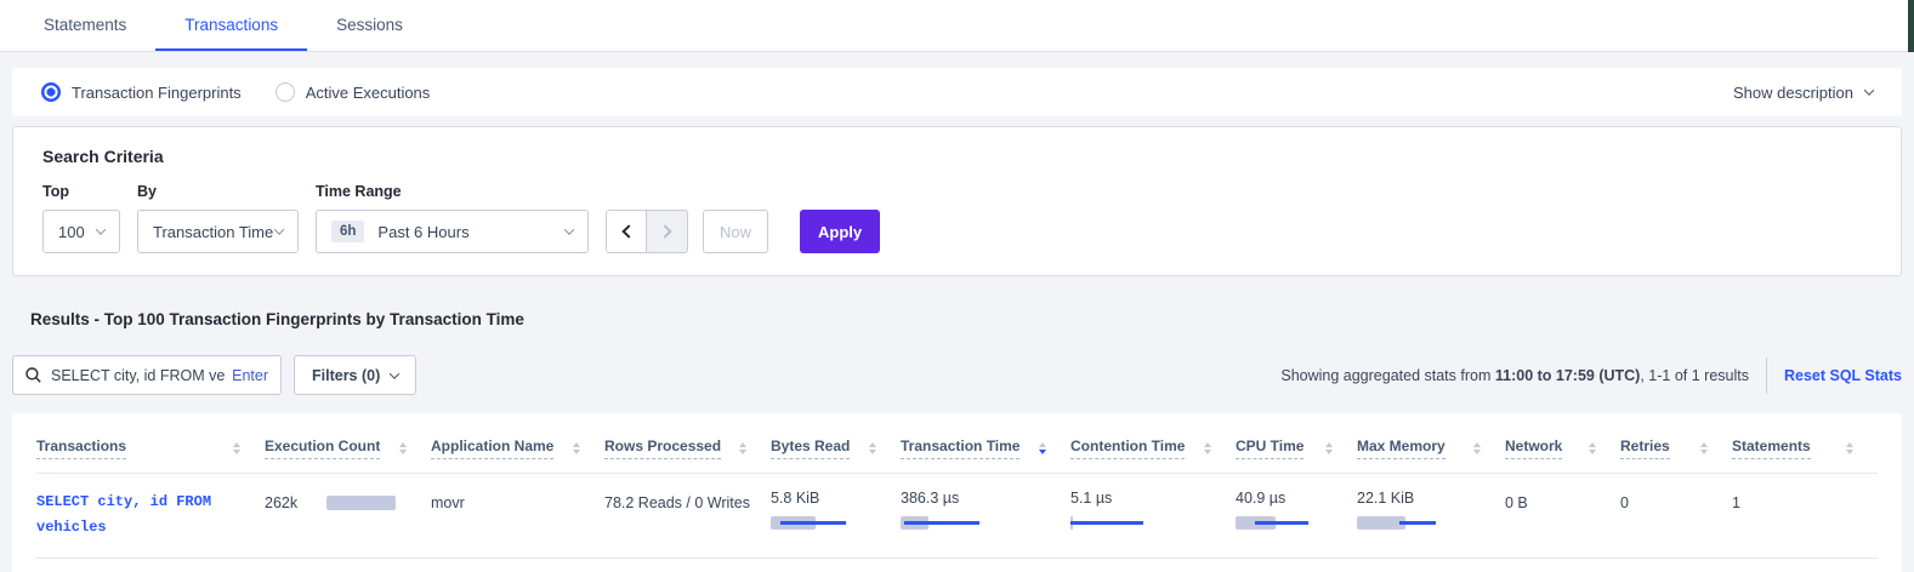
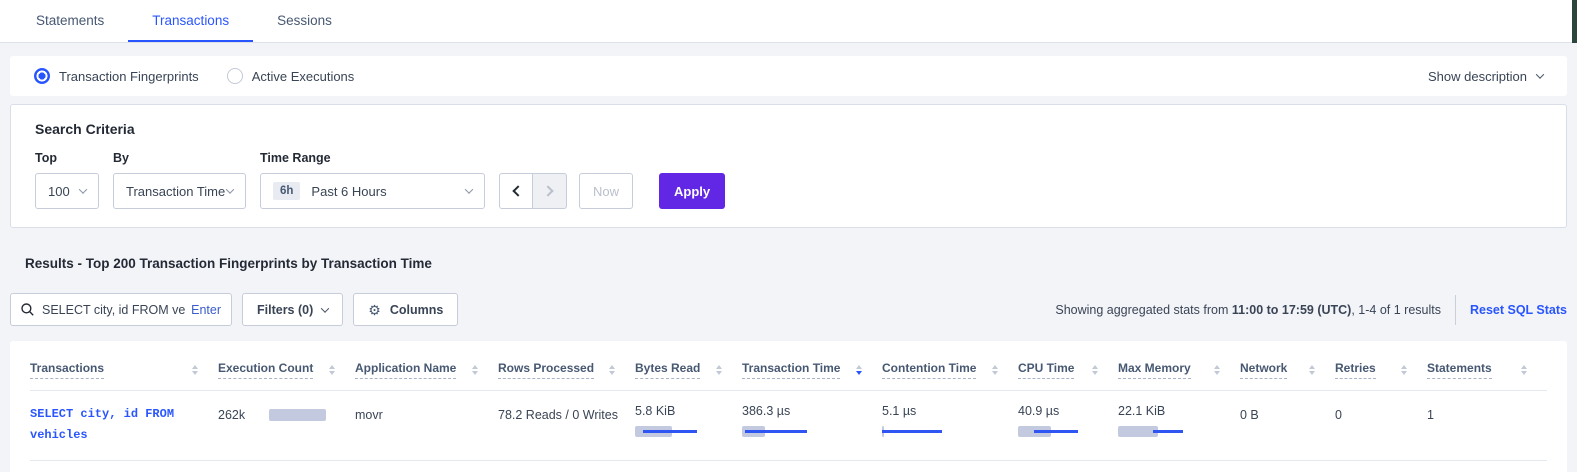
  Statements
  Transactions
  Sessions
  Transaction Fingerprints
  Active Executions
  Show description
  Search Criteria
  Top
  100
  By
  Transaction Time
  Time Range
  6h
  Past 6 Hours
  Now
  Apply
- Results - Top 100 Transaction Fingerprints by Transaction Time
+ Results - Top 200 Transaction Fingerprints by Transaction Time
  SELECT city, id FROM ve
  Enter
  Filters (0)
+ ⚙
+ Columns
- Showing aggregated stats from 11:00 to 17:59 (UTC), 1-1 of 1 results
+ Showing aggregated stats from 11:00 to 17:59 (UTC), 1-4 of 1 results
  Reset SQL Stats
  Transactions
  Execution Count
  Application Name
  Rows Processed
  Bytes Read
  Transaction Time
  Contention Time
  CPU Time
  Max Memory
  Network
  Retries
  Statements
  SELECT city, id FROM vehicles
  262k
  movr
  78.2 Reads / 0 Writes
  5.8 KiB
  386.3 µs
  5.1 µs
  40.9 µs
  22.1 KiB
  0 B
  0
  1
